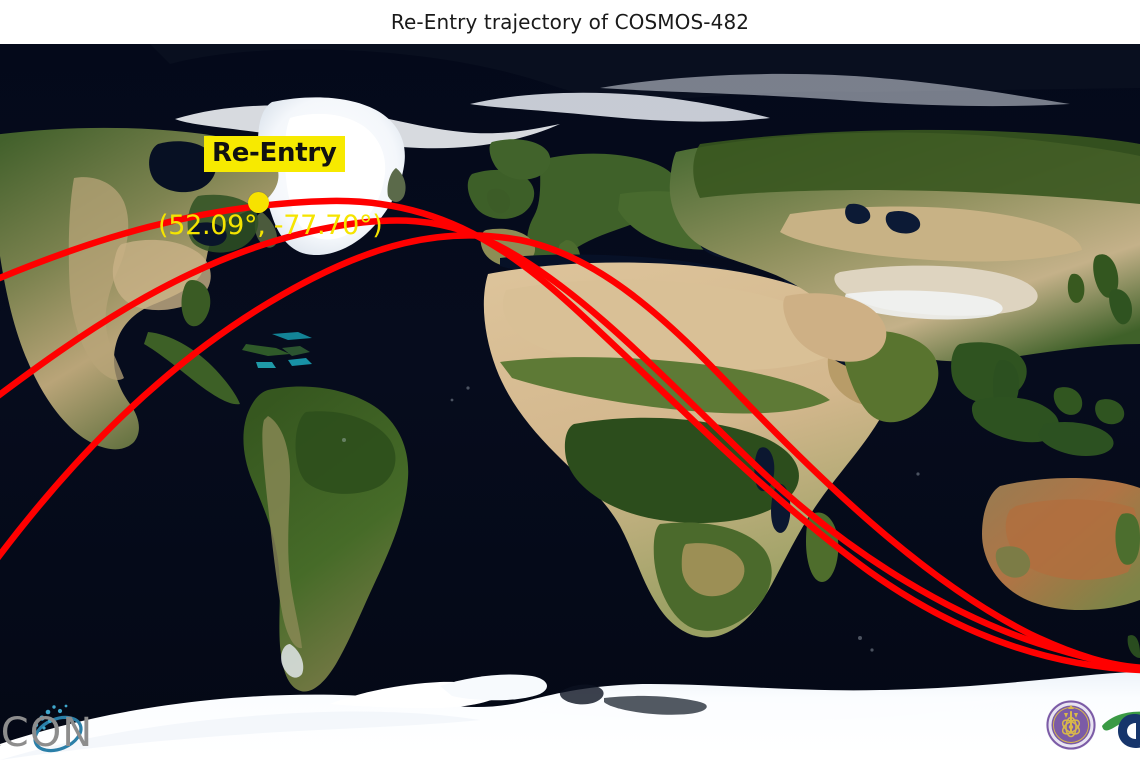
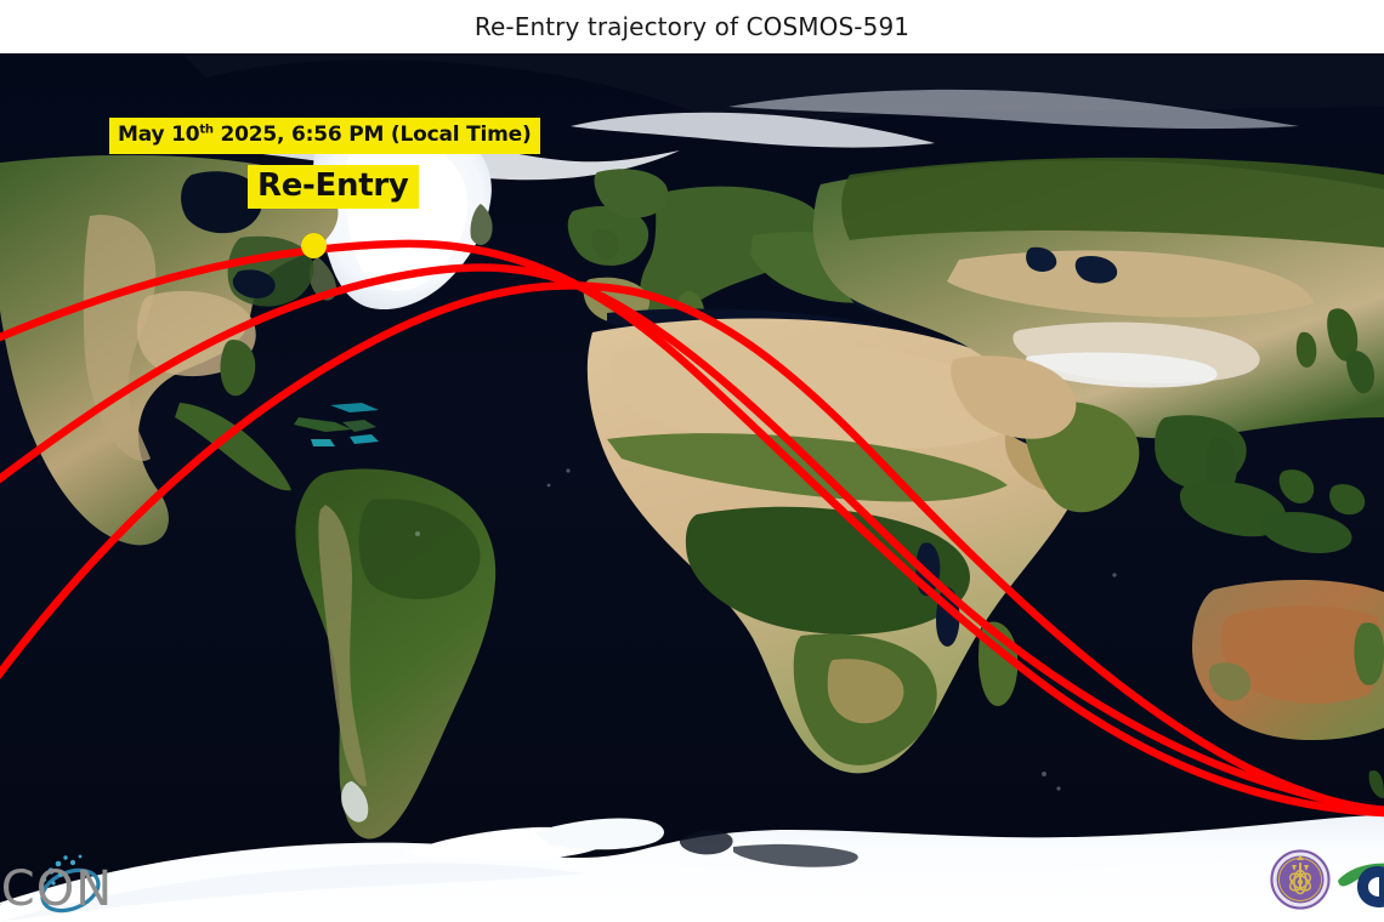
- Re-Entry trajectory of COSMOS-482
+ Re-Entry trajectory of COSMOS-591
+ May 10th 2025, 6:56 PM (Local Time)
  Re-Entry
- (52.09°, -77.70°)
  CON
